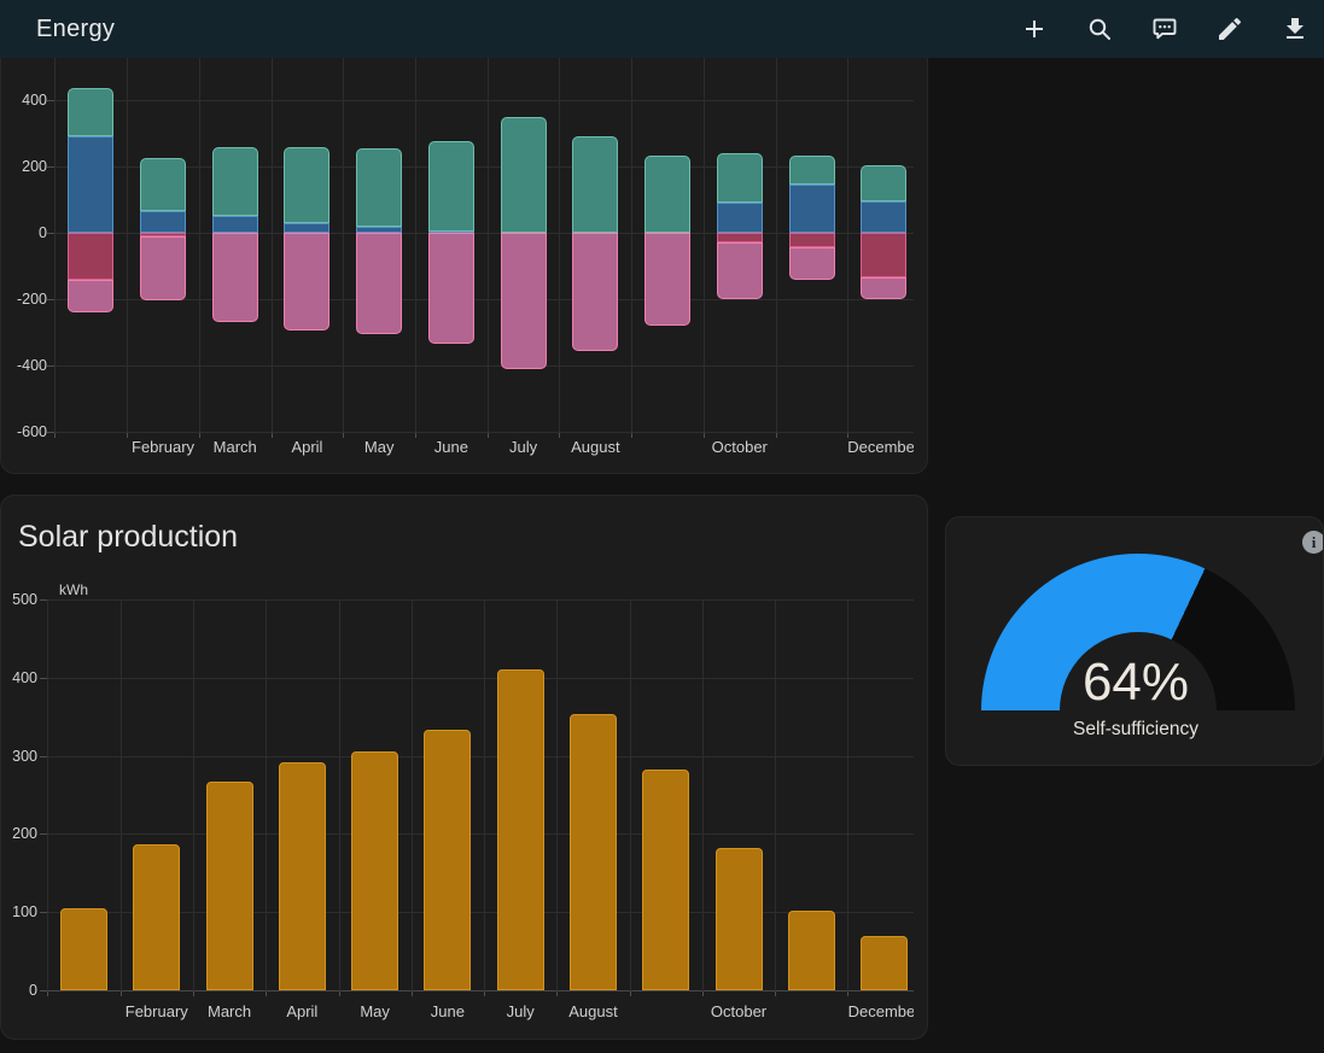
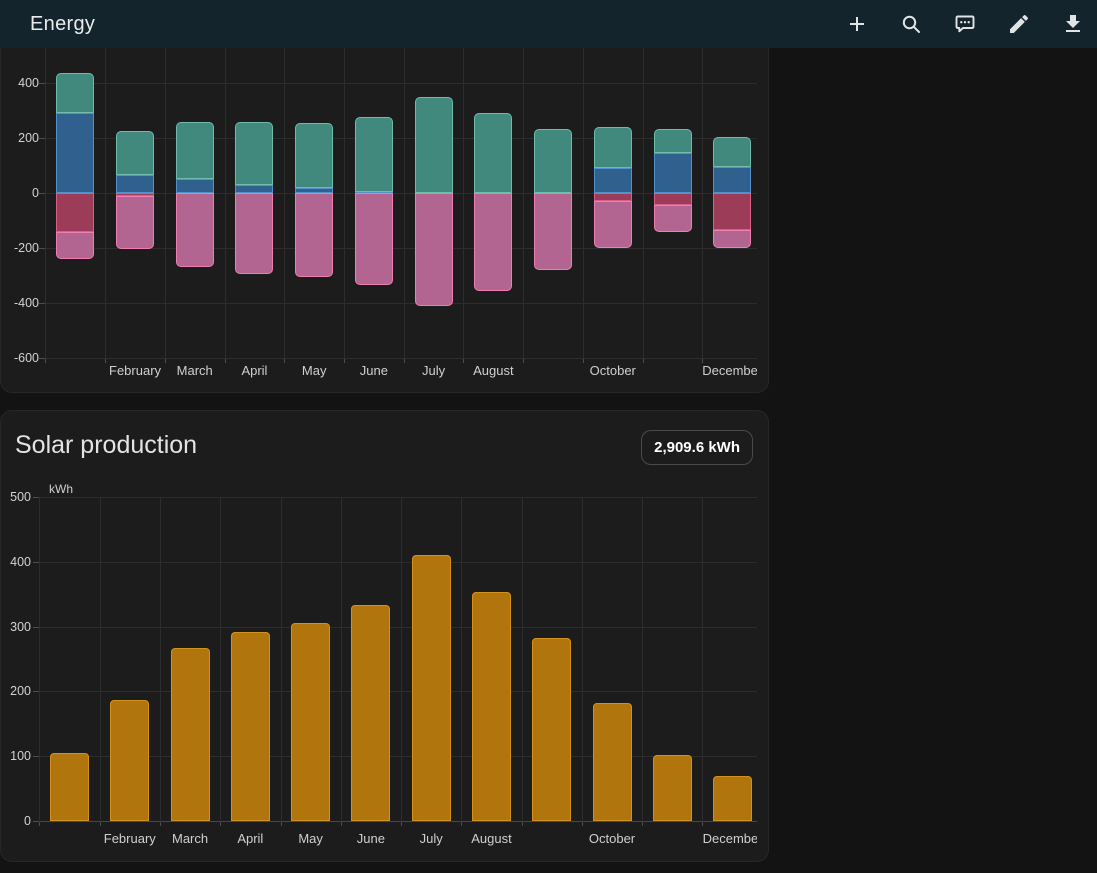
  Energy
  400
  200
  0
  -200
  -400
  -600
  February
  March
  April
  May
  June
  July
  August
  October
  Decembe
  Solar production
+ 2,909.6 kWh
  kWh
  500
  400
  300
  200
  100
  0
  February
  March
  April
  May
  June
  July
  August
  October
  Decembe
- 64%
- Self-sufficiency
- i
